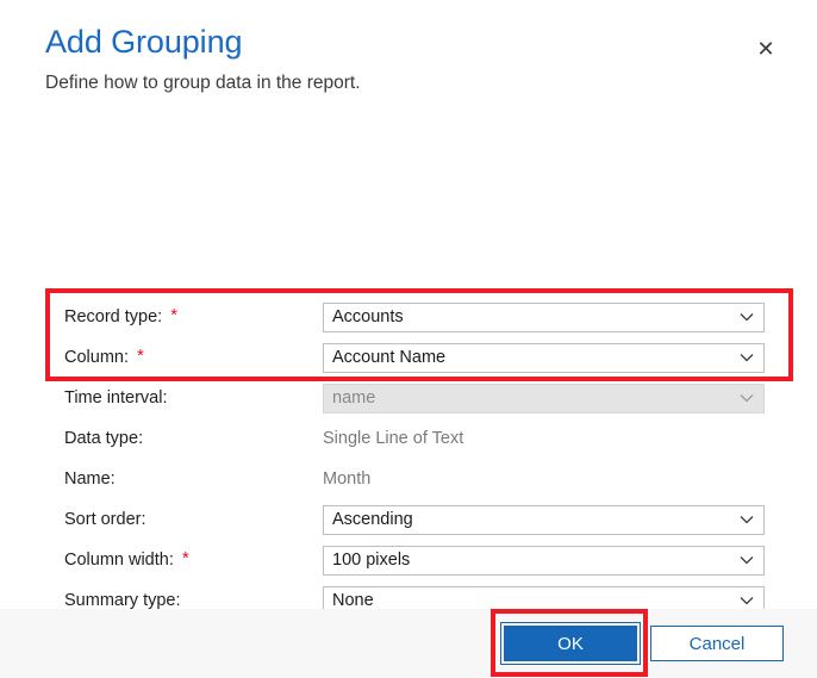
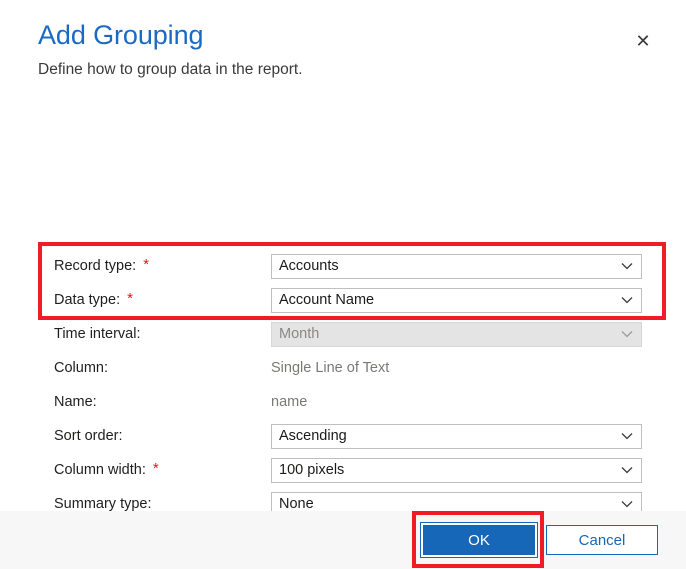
  Add Grouping
  Define how to group data in the report.
  ✕
  Record type: *
  Accounts
- Column: *
+ Data type: *
  Account Name
  Time interval:
- name
+ Month
- Data type:
+ Column:
  Single Line of Text
  Name:
- Month
+ name
  Sort order:
  Ascending
  Column width: *
  100 pixels
  Summary type:
  None
  OK
  Cancel
